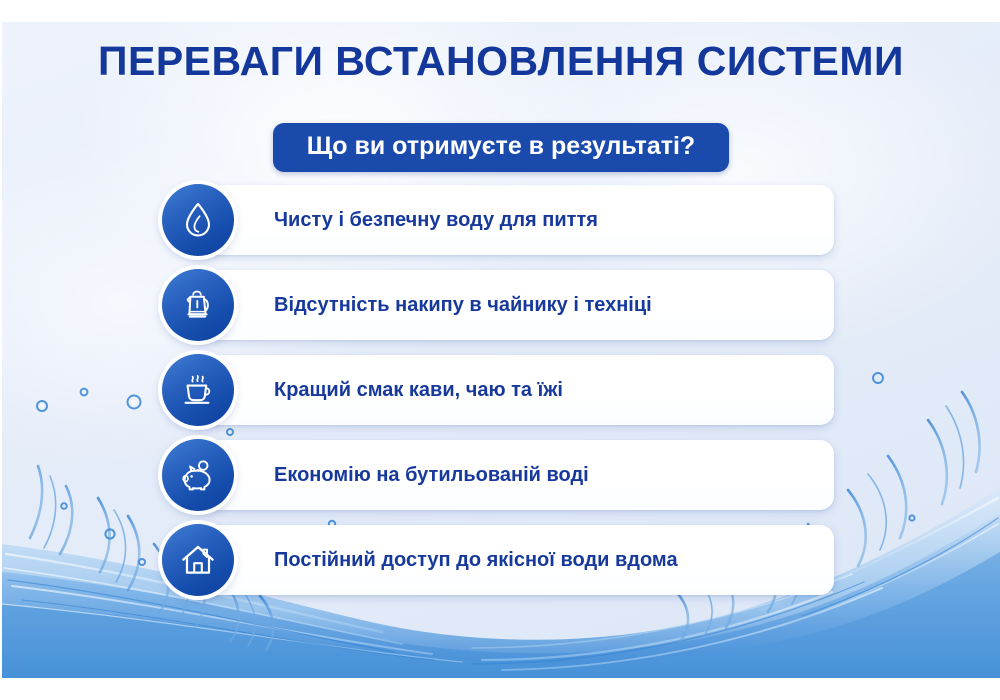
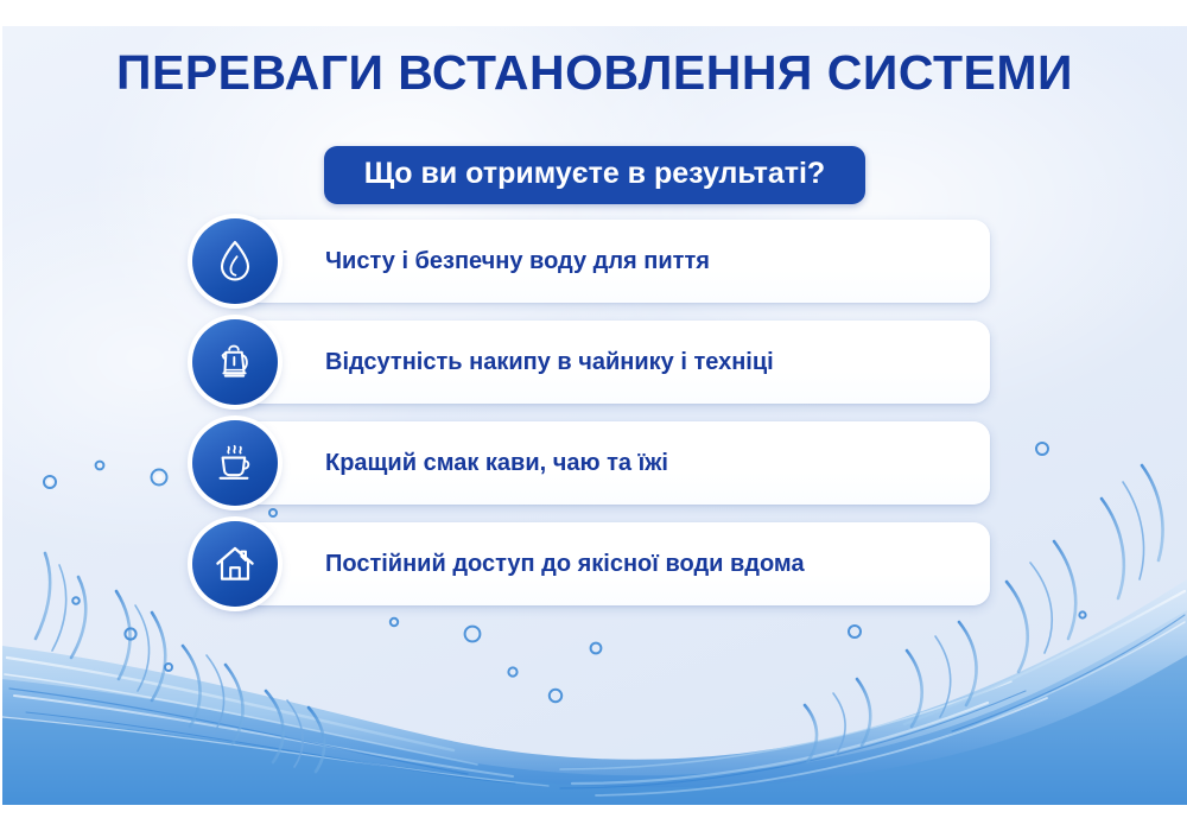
  ПЕРЕВАГИ ВСТАНОВЛЕННЯ СИСТЕМИ
  Що ви отримуєте в результаті?
  Чисту і безпечну воду для пиття
  Відсутність накипу в чайнику і техніці
  Кращий смак кави, чаю та їжі
- Економію на бутильованій воді
  Постійний доступ до якісної води вдома
